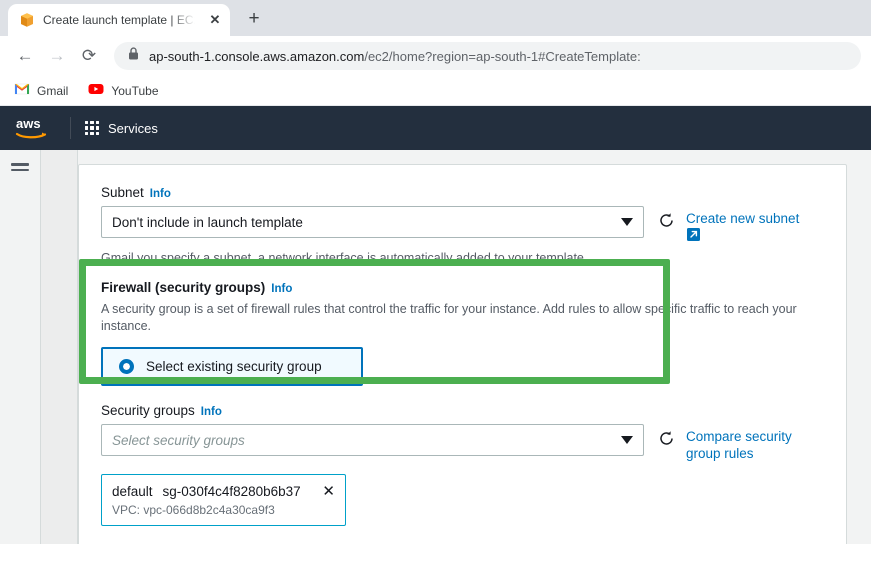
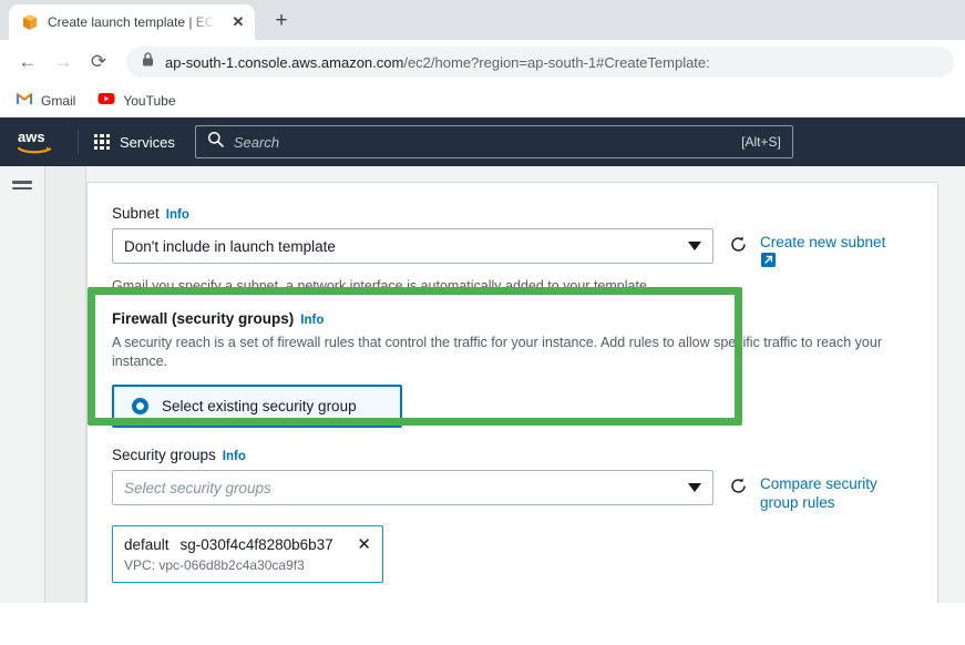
  Create launch template | EC2
  ✕
  +
  ←
  →
  ⟳
  ap-south-1.console.aws.amazon.com/ec2/home?region=ap-south-1#CreateTemplate:
  Gmail
  YouTube
  aws
  Services
+ Search
+ [Alt+S]
  Subnet
  Info
  Don't include in launch template
  Create new subnet
  Gmail you specify a subnet, a network interface is automatically added to your template.
  Firewall (security groups)
  Info
- A security group is a set of firewall rules that control the traffic for your instance. Add rules to allow specific traffic to reach your instance.
+ A security reach is a set of firewall rules that control the traffic for your instance. Add rules to allow specific traffic to reach your instance.
  Select existing security group
  Security groups
  Info
  Select security groups
  Compare security group rules
  default
  sg-030f4c4f8280b6b37
  ✕
  VPC: vpc-066d8b2c4a30ca9f3
